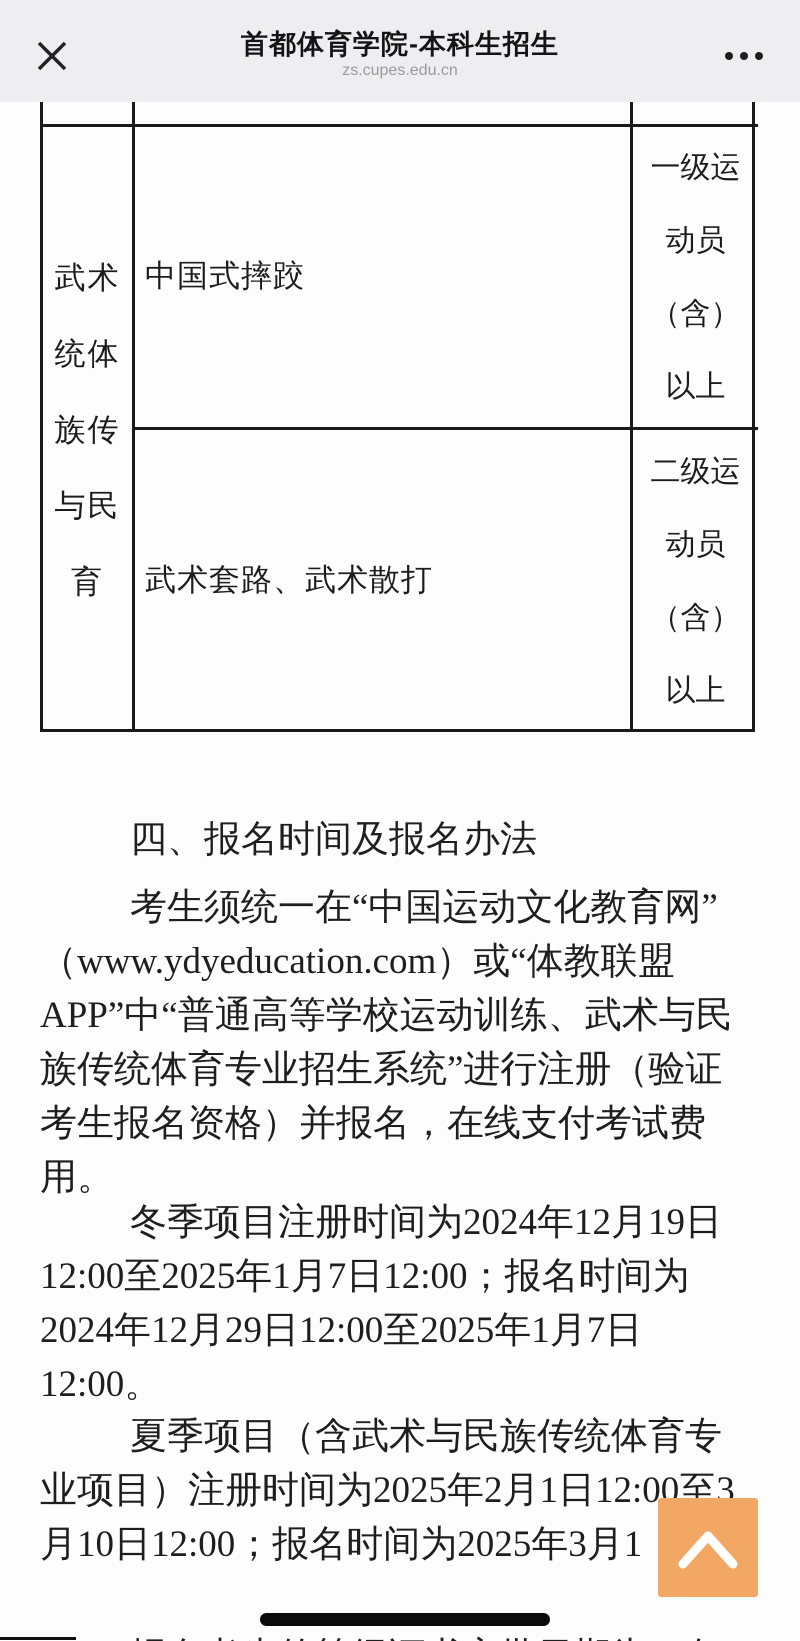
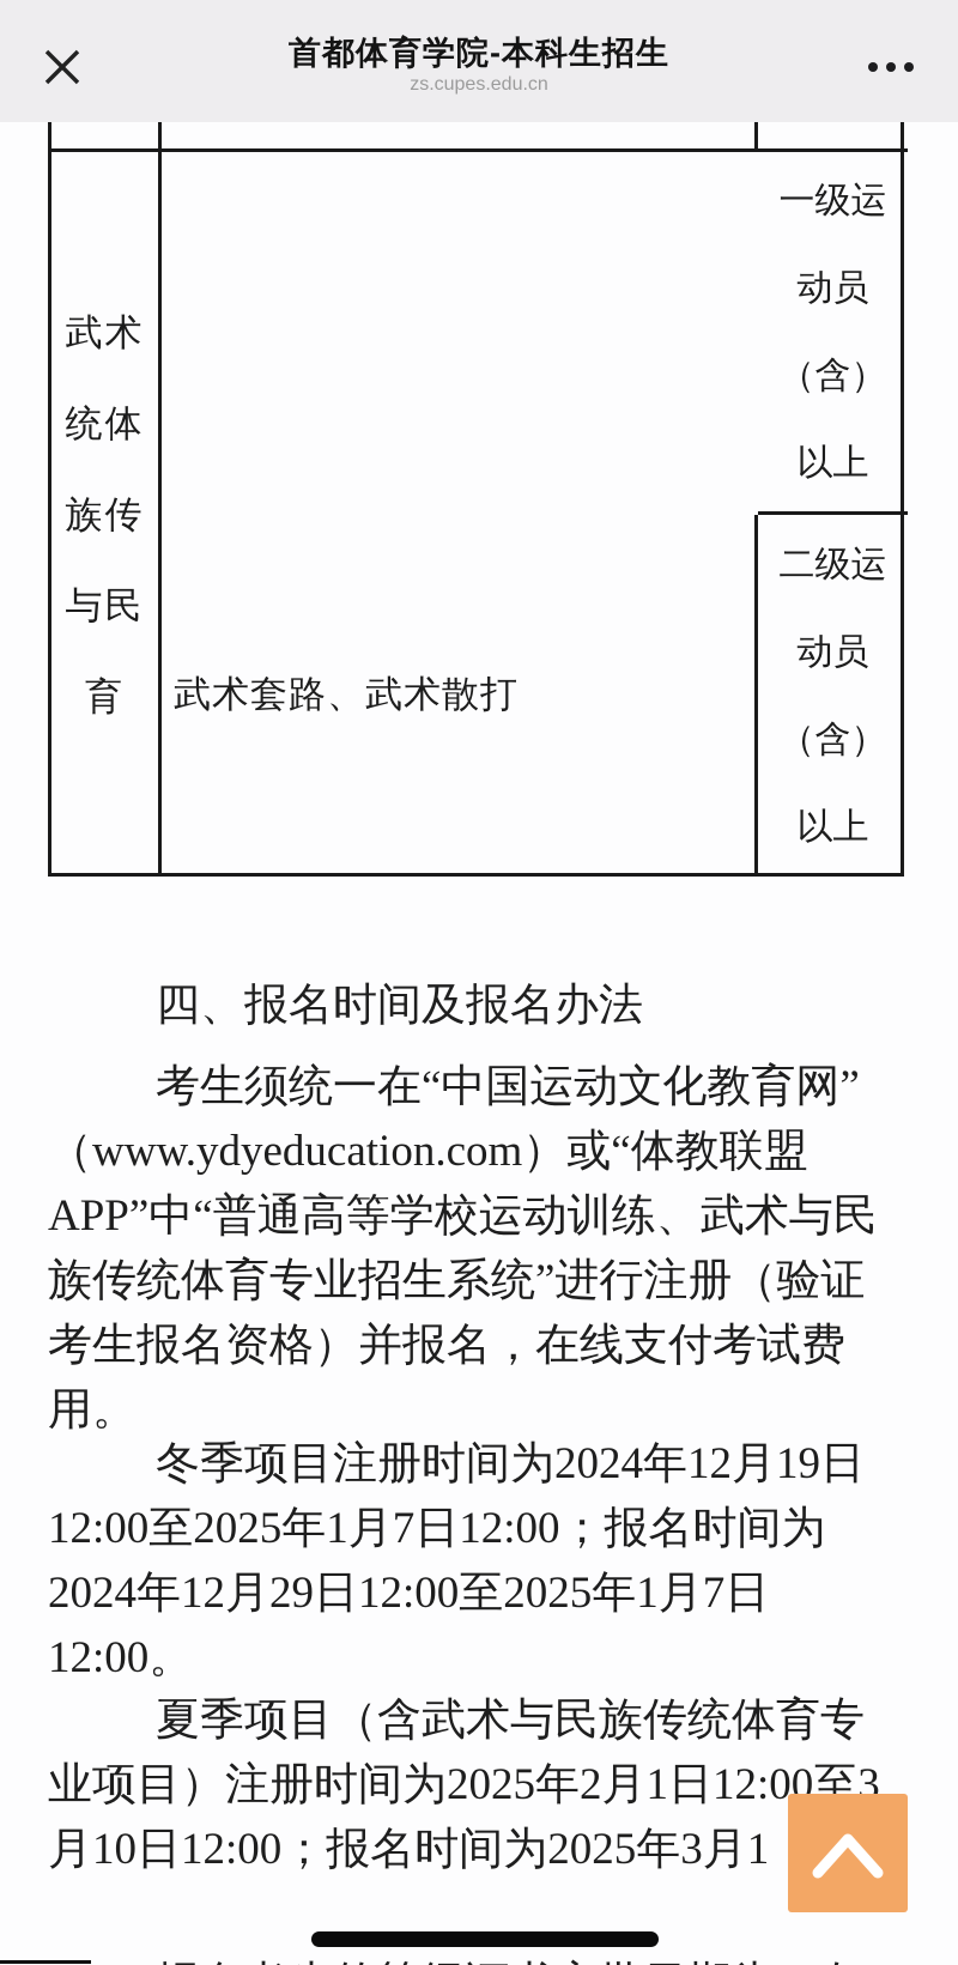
  首都体育学院-本科生招生
  zs.cupes.edu.cn
  武术
  统体
  族传
  与民
  育
- 中国式摔跤
  一级运
  动员
  （含）
  以上
  武术套路、武术散打
  二级运
  动员
  （含）
  以上
  四、报名时间及报名办法
  考生须统一在“中国运动文化教育网”
  （www.ydyeducation.com）或“体教联盟
  APP”中“普通高等学校运动训练、武术与民
  族传统体育专业招生系统”进行注册（验证
  考生报名资格）并报名，在线支付考试费
  用。
  冬季项目注册时间为2024年12月19日
  12:00至2025年1月7日12:00；报名时间为
  2024年12月29日12:00至2025年1月7日
  12:00。
  夏季项目（含武术与民族传统体育专
  业项目）注册时间为2025年2月1日12:00至3
  月10日12:00；报名时间为2025年3月1
